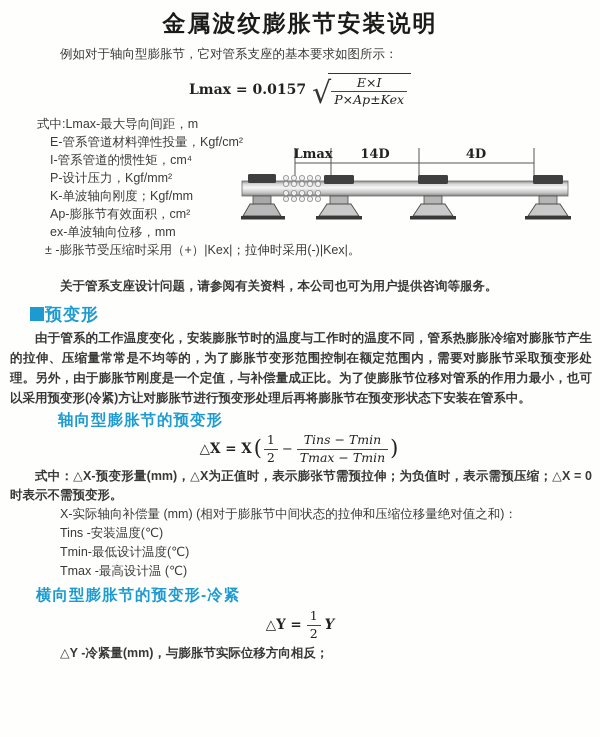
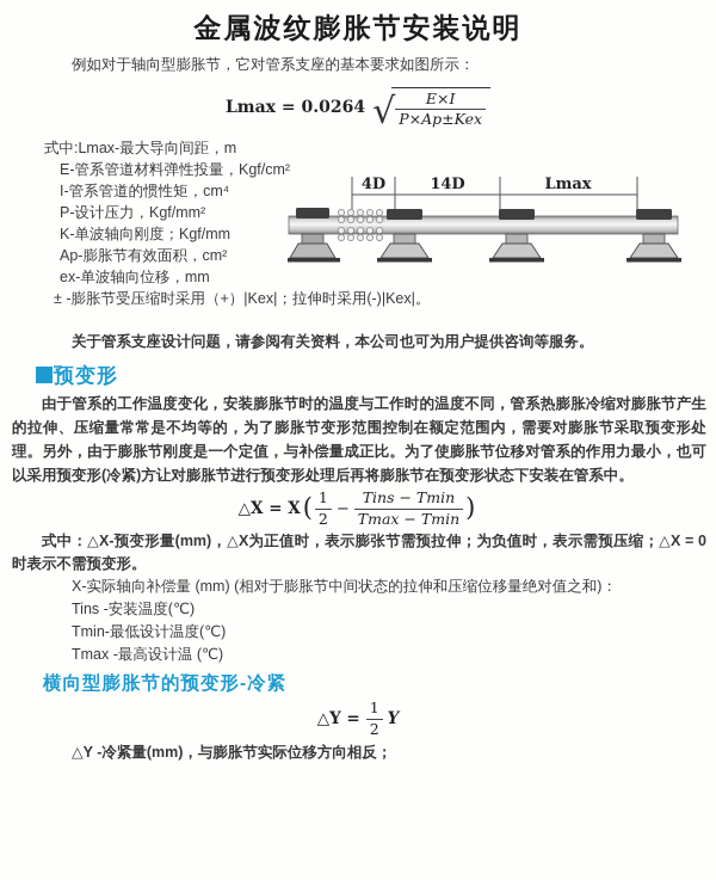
  金属波纹膨胀节安装说明
  例如对于轴向型膨胀节，它对管系支座的基本要求如图所示：
- Lmax = 0.0157
+ Lmax = 0.0264
  √
  E×I
  P×Ap±Kex
  式中:Lmax-最大导向间距，m
  E-管系管道材料弹性投量，Kgf/cm²
  I-管系管道的惯性矩，cm⁴
  P-设计压力，Kgf/mm²
  K-单波轴向刚度；Kgf/mm
  Ap-膨胀节有效面积，cm²
  ex-单波轴向位移，mm
  ± -膨胀节受压缩时采用（+）|Kex|；拉伸时采用(-)|Kex|。
- Lmax
+ 4D
  14D
- 4D
+ Lmax
  关于管系支座设计问题，请参阅有关资料，本公司也可为用户提供咨询等服务。
  预变形
  由于管系的工作温度变化，安装膨胀节时的温度与工作时的温度不同，管系热膨胀冷缩对膨胀节产生的拉伸、压缩量常常是不均等的，为了膨胀节变形范围控制在额定范围内，需要对膨胀节采取预变形处理。另外，由于膨胀节刚度是一个定值，与补偿量成正比。为了使膨胀节位移对管系的作用力最小，也可以采用预变形(冷紧)方让对膨胀节进行预变形处理后再将膨胀节在预变形状态下安装在管系中。
- 轴向型膨胀节的预变形
  △X = X
  (
  1
  2
  −
  Tins − Tmin
  Tmax − Tmin
  )
  式中：△X-预变形量(mm)，△X为正值时，表示膨张节需预拉伸；为负值时，表示需预压缩；△X = 0时表示不需预变形。
  X-实际轴向补偿量 (mm) (相对于膨胀节中间状态的拉伸和压缩位移量绝对值之和)：
  Tins -安装温度(℃)
  Tmin-最低设计温度(℃)
  Tmax -最高设计温 (℃)
  横向型膨胀节的预变形-冷紧
  △Y =
  1
  2
  Y
  △Y -冷紧量(mm)，与膨胀节实际位移方向相反；
